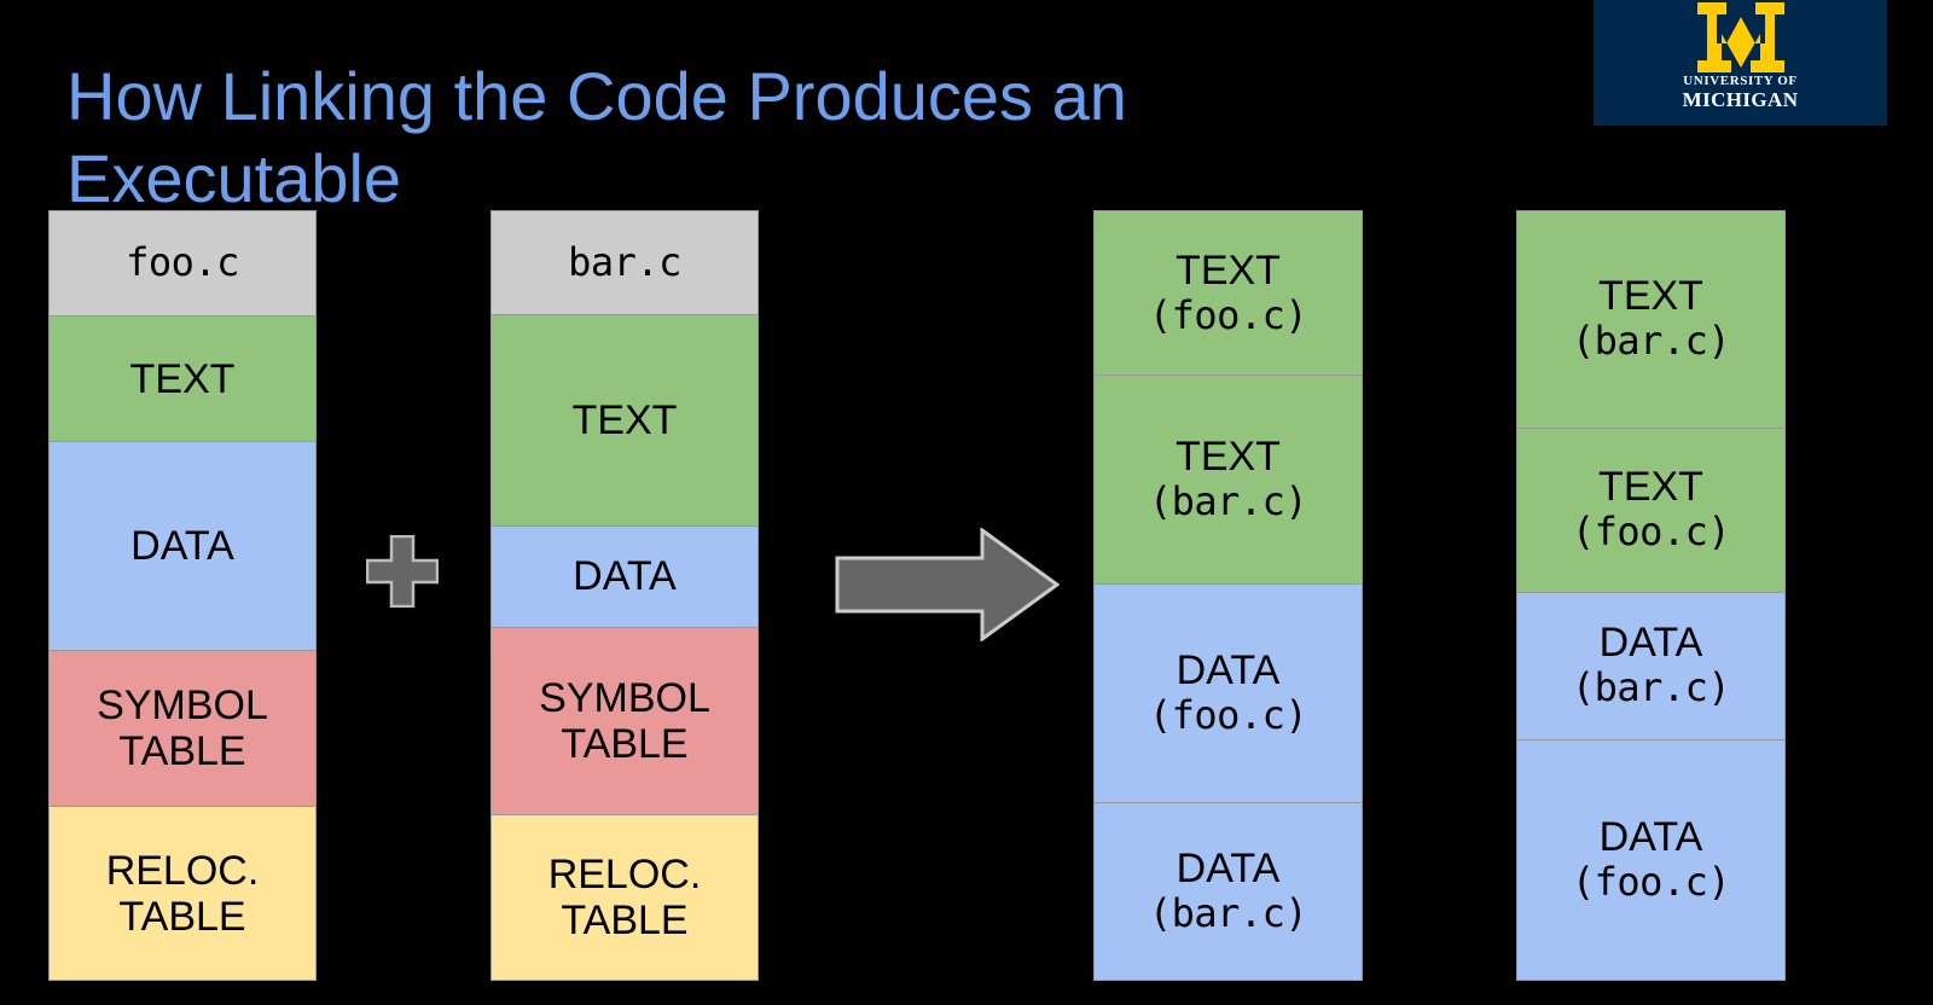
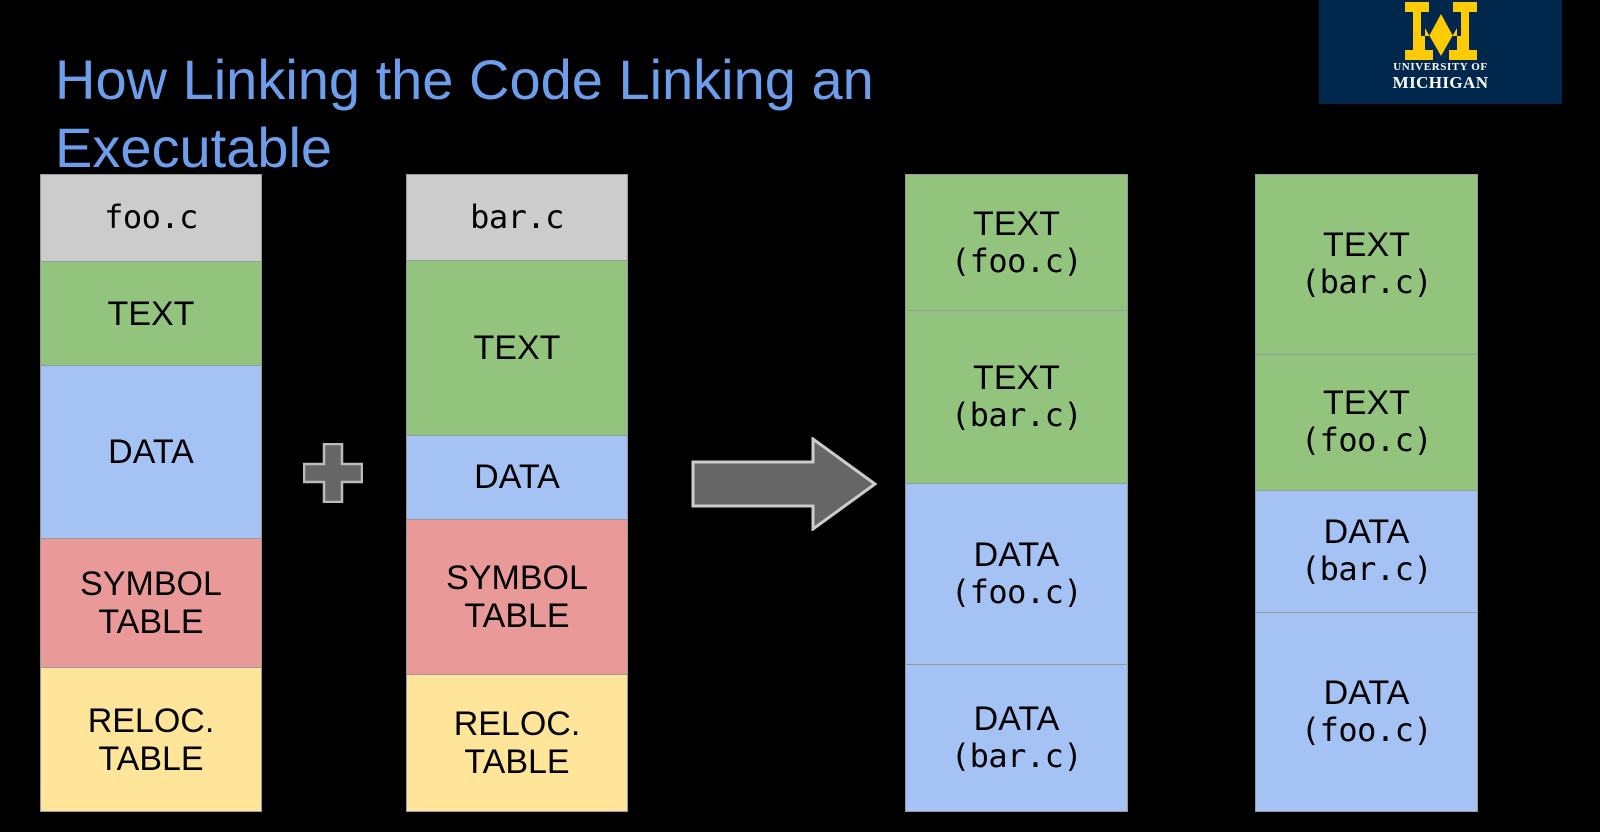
- How Linking the Code Produces an Executable
+ How Linking the Code Linking an Executable
  UNIVERSITY OF
  MICHIGAN
  foo.c
  TEXT
  DATA
  SYMBOL
  TABLE
  RELOC.
  TABLE
  bar.c
  TEXT
  DATA
  SYMBOL
  TABLE
  RELOC.
  TABLE
  TEXT
  (foo.c)
  TEXT
  (bar.c)
  DATA
  (foo.c)
  DATA
  (bar.c)
  TEXT
  (bar.c)
  TEXT
  (foo.c)
  DATA
  (bar.c)
  DATA
  (foo.c)
